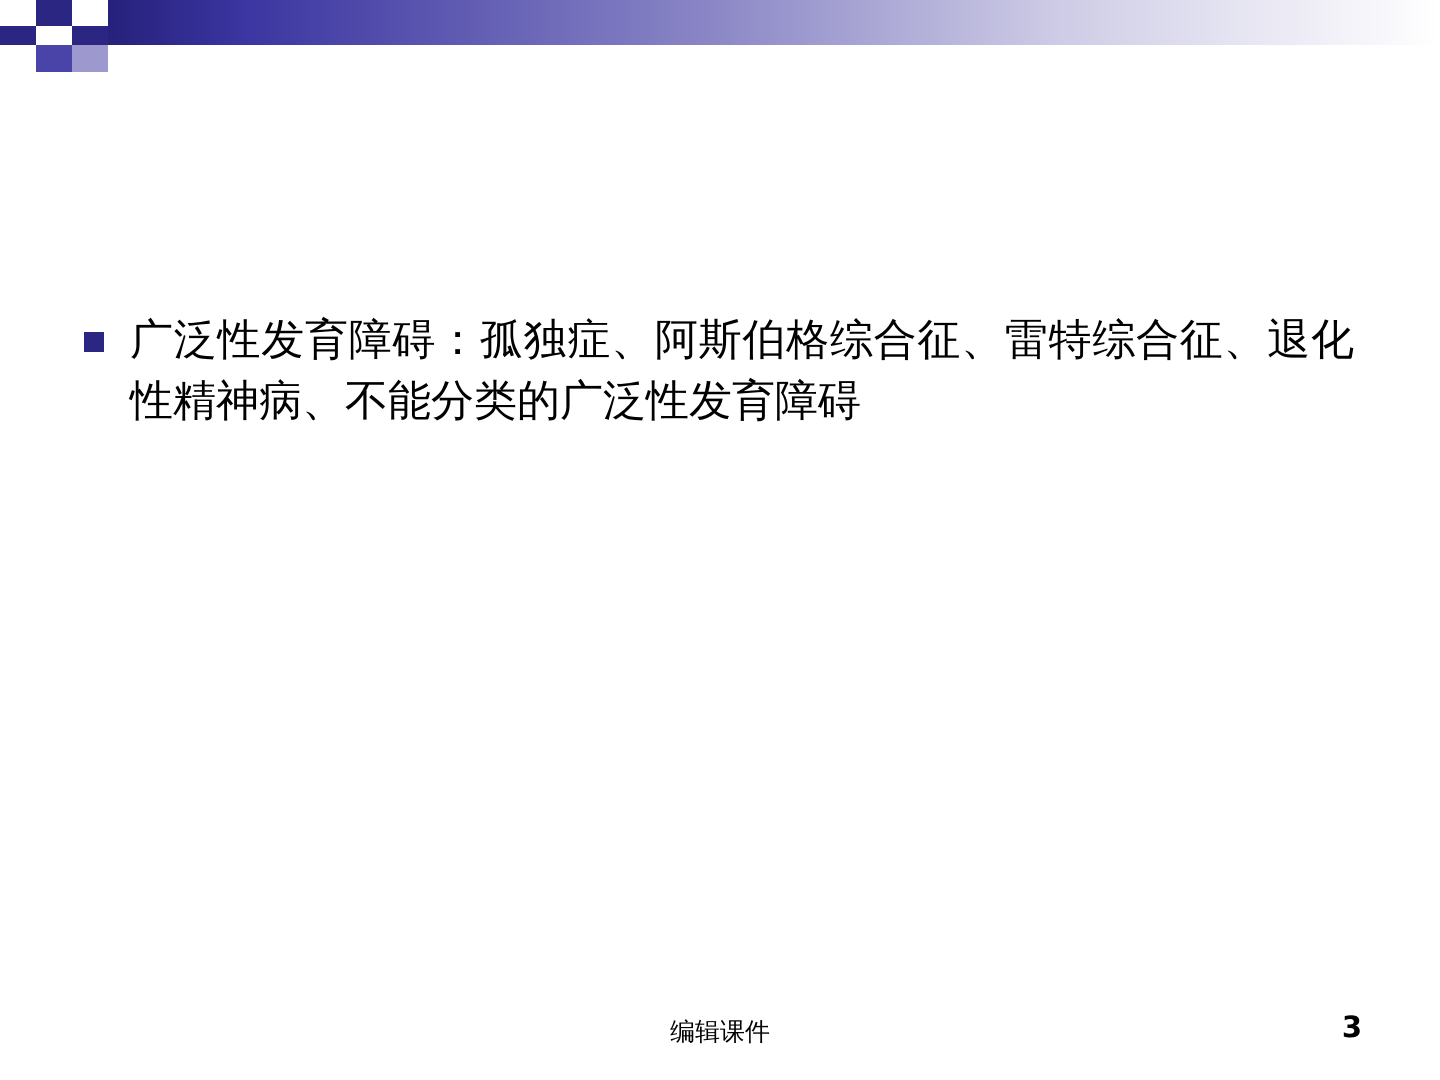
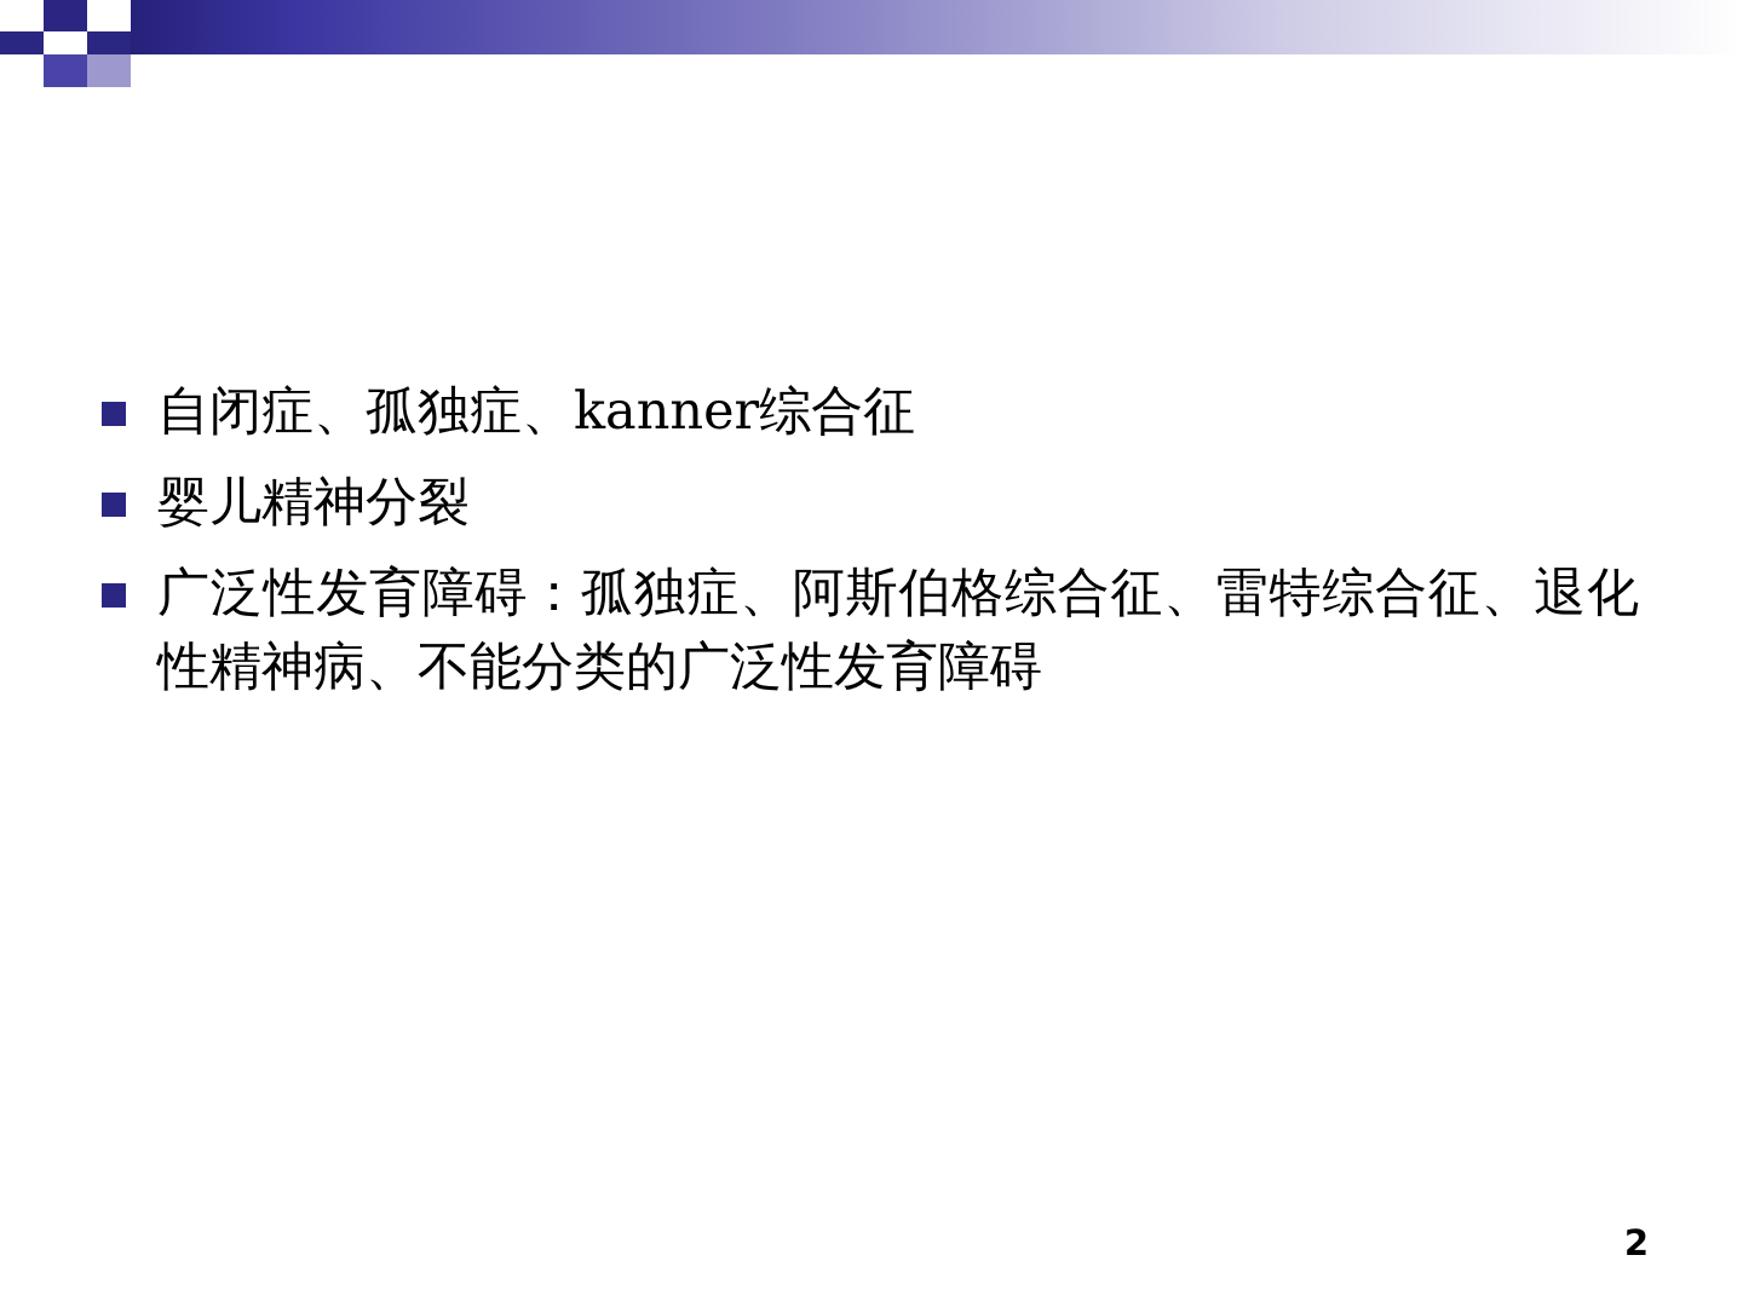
+ 自闭症、孤独症、kanner综合征
+ 婴儿精神分裂
  广泛性发育障碍：孤独症、阿斯伯格综合征、雷特综合征、退化性精神病、不能分类的广泛性发育障碍
- 编辑课件
- 3
+ 2
